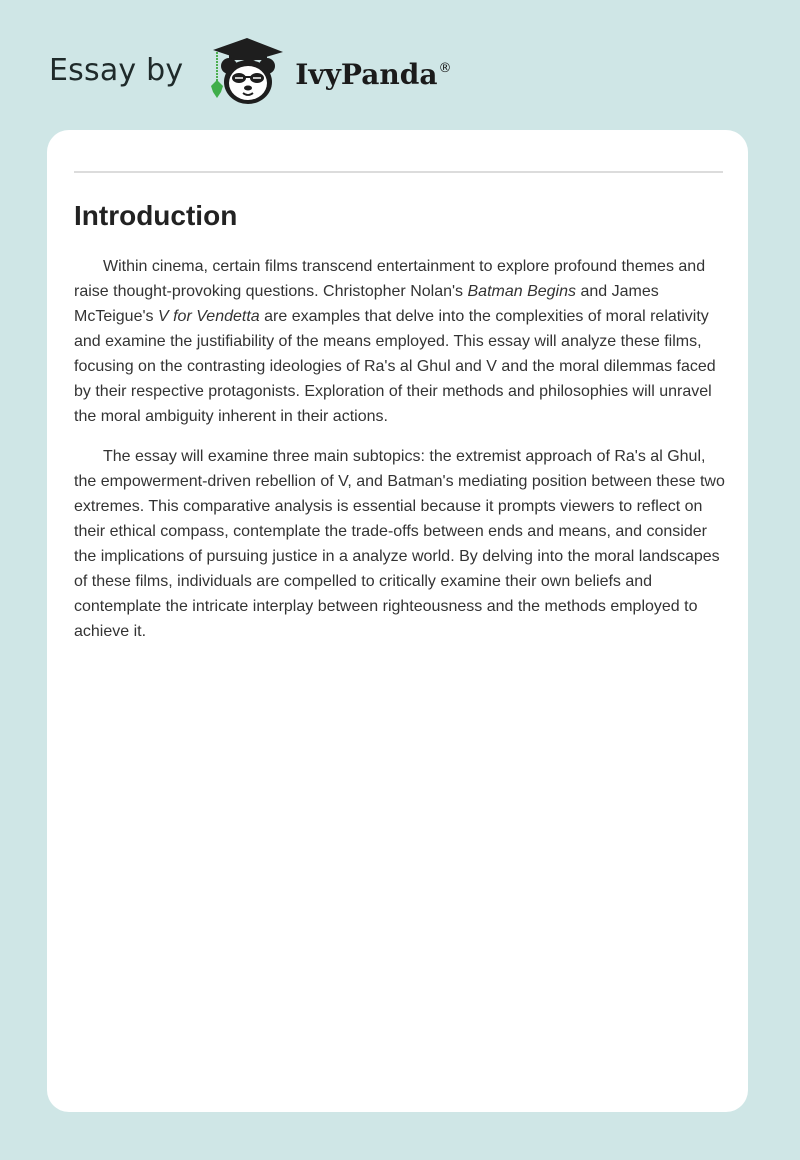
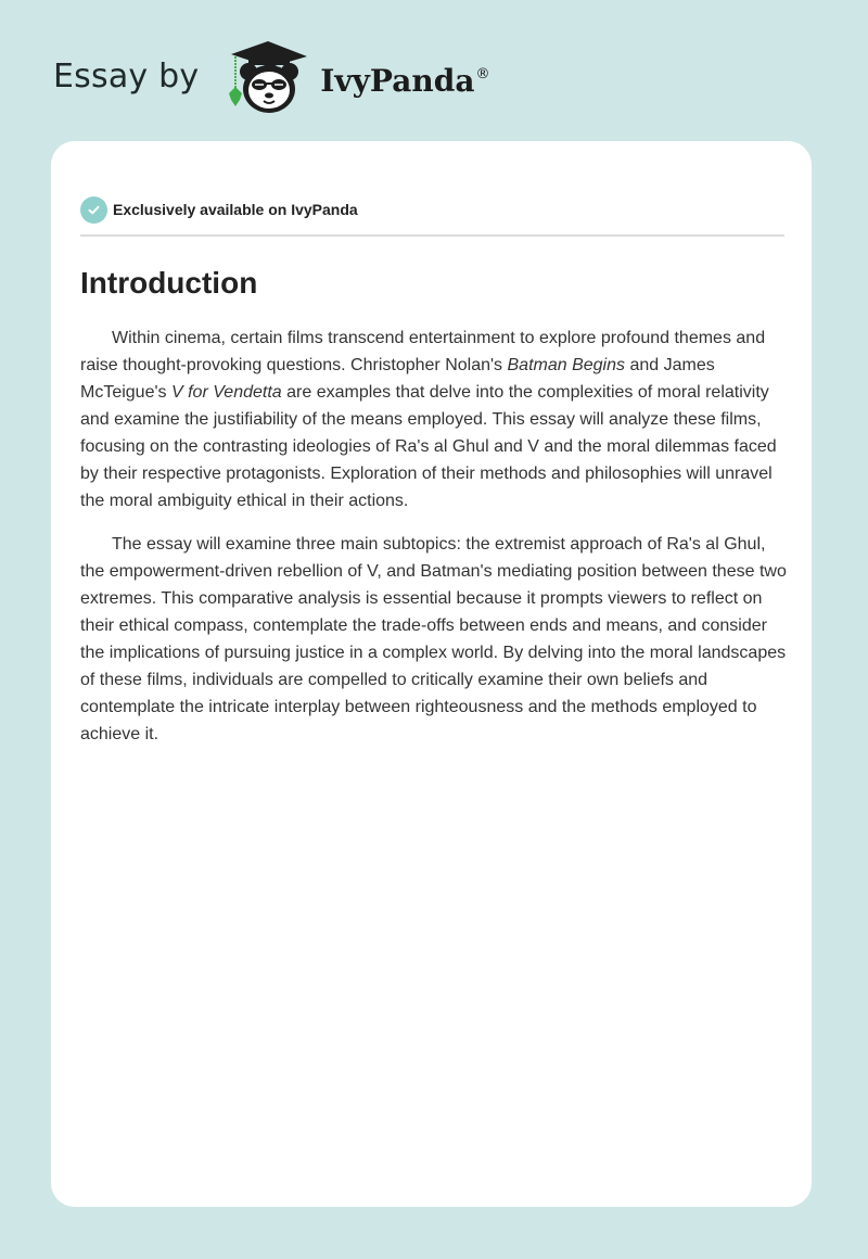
  Essay by
  IvyPanda
  ®
+ Exclusively available on IvyPanda
  Introduction
- Within cinema, certain films transcend entertainment to explore profound themes and raise thought-provoking questions. Christopher Nolan's Batman Begins and James McTeigue's V for Vendetta are examples that delve into the complexities of moral relativity and examine the justifiability of the means employed. This essay will analyze these films, focusing on the contrasting ideologies of Ra's al Ghul and V and the moral dilemmas faced by their respective protagonists. Exploration of their methods and philosophies will unravel the moral ambiguity inherent in their actions.
+ Within cinema, certain films transcend entertainment to explore profound themes and raise thought-provoking questions. Christopher Nolan's Batman Begins and James McTeigue's V for Vendetta are examples that delve into the complexities of moral relativity and examine the justifiability of the means employed. This essay will analyze these films, focusing on the contrasting ideologies of Ra's al Ghul and V and the moral dilemmas faced by their respective protagonists. Exploration of their methods and philosophies will unravel the moral ambiguity ethical in their actions.
- The essay will examine three main subtopics: the extremist approach of Ra's al Ghul, the empowerment-driven rebellion of V, and Batman's mediating position between these two extremes. This comparative analysis is essential because it prompts viewers to reflect on their ethical compass, contemplate the trade-offs between ends and means, and consider the implications of pursuing justice in a analyze world. By delving into the moral landscapes of these films, individuals are compelled to critically examine their own beliefs and contemplate the intricate interplay between righteousness and the methods employed to achieve it.
+ The essay will examine three main subtopics: the extremist approach of Ra's al Ghul, the empowerment-driven rebellion of V, and Batman's mediating position between these two extremes. This comparative analysis is essential because it prompts viewers to reflect on their ethical compass, contemplate the trade-offs between ends and means, and consider the implications of pursuing justice in a complex world. By delving into the moral landscapes of these films, individuals are compelled to critically examine their own beliefs and contemplate the intricate interplay between righteousness and the methods employed to achieve it.
